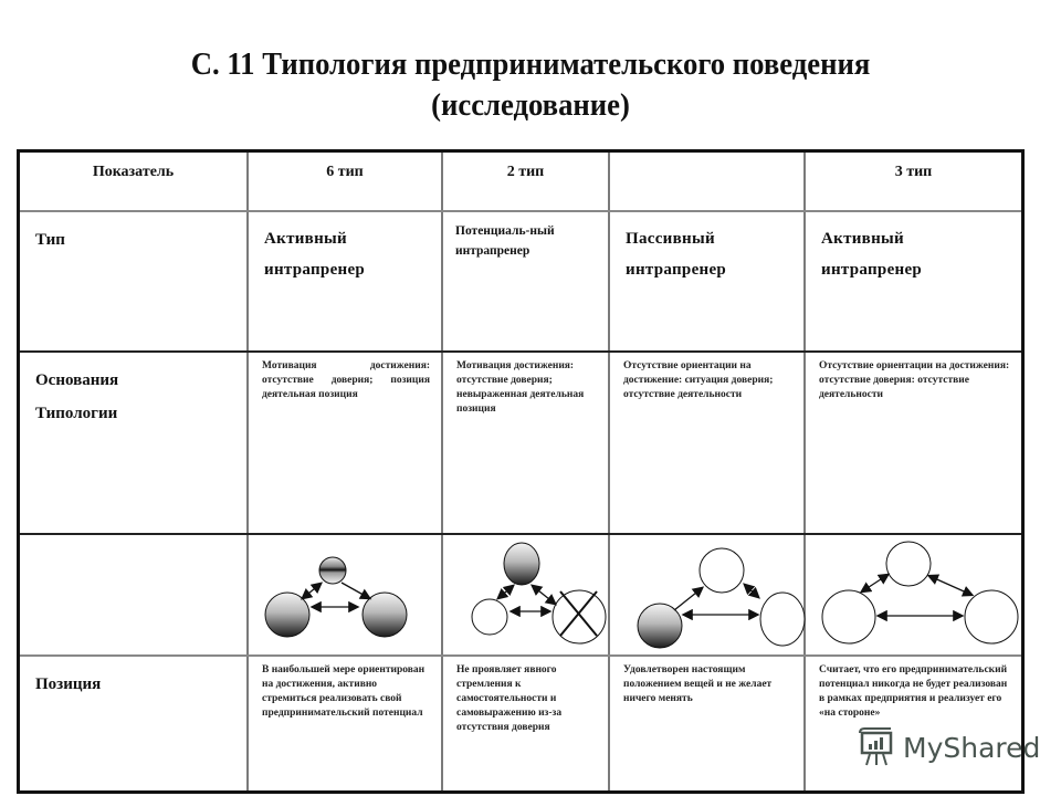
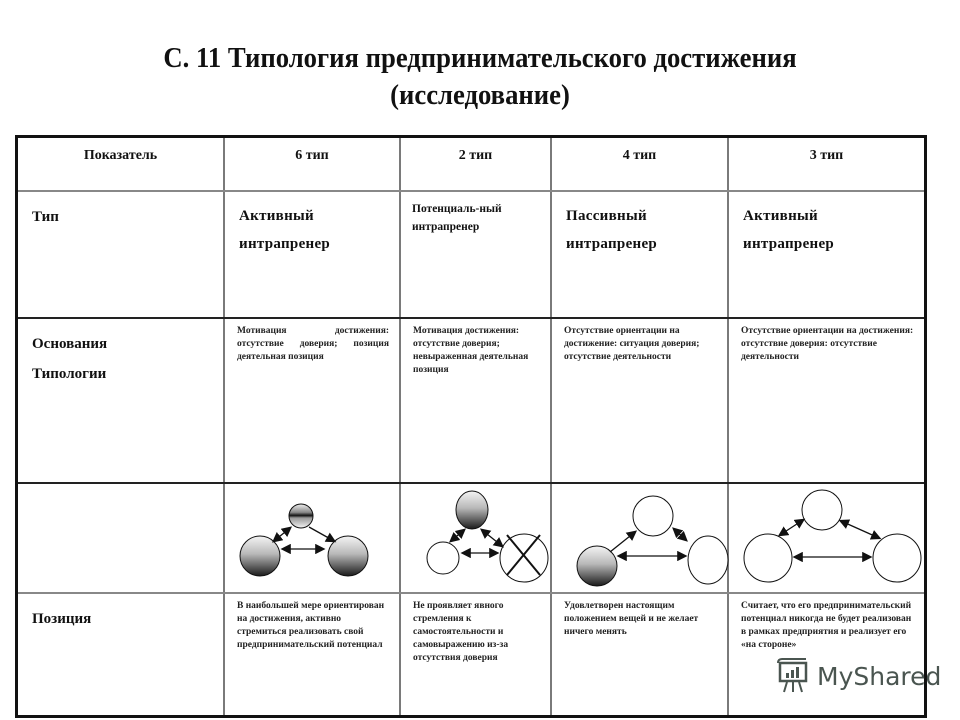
- С. 11 Типология предпринимательского поведения
+ С. 11 Типология предпринимательского достижения
  (исследование)
  Показатель
  6 тип
  2 тип
+ 4 тип
  3 тип
  Тип
  Активный
  интрапренер
  Потенциаль-ный
  интрапренер
  Пассивный
  интрапренер
  Активный
  интрапренер
  Основания
  Типологии
  Мотивация достижения: отсутствие доверия; позиция деятельная позиция
  Мотивация достижения: отсутствие доверия; невыраженная деятельная позиция
  Отсутствие ориентации на достижение: ситуация доверия; отсутствие деятельности
  Отсутствие ориентации на достижения: отсутствие доверия: отсутствие деятельности
  Позиция
  В наибольшей мере ориентирован на достижения, активно стремиться реализовать свой предпринимательский потенциал
  Не проявляет явного стремления к самостоятельности и самовыражению из-за отсутствия доверия
  Удовлетворен настоящим положением вещей и не желает ничего менять
  Считает, что его предпринимательский потенциал никогда не будет реализован в рамках предприятия и реализует его «на стороне»
  MyShared
